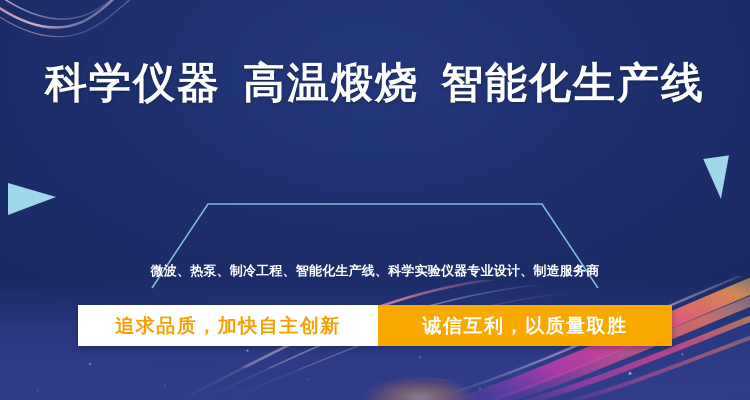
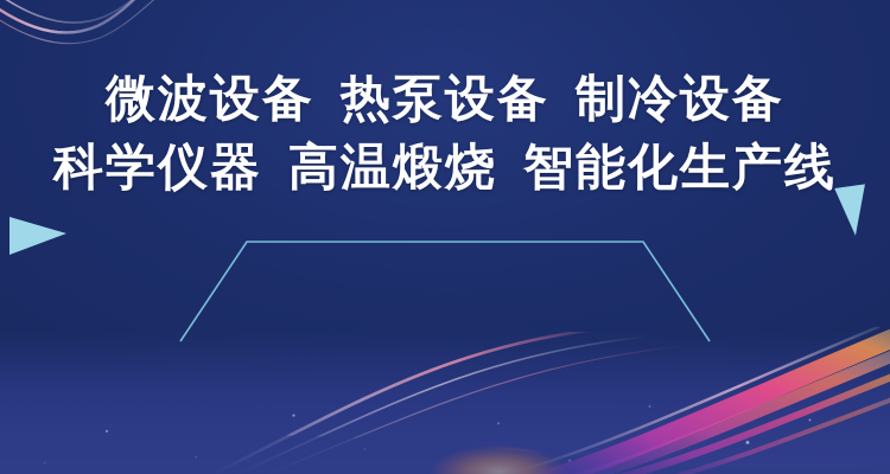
+ 微波设备 热泵设备 制冷设备
  科学仪器 高温煅烧 智能化生产线
- 微波、热泵、制冷工程、智能化生产线、科学实验仪器专业设计、制造服务商
- 追求品质，加快自主创新
- 诚信互利，以质量取胜
